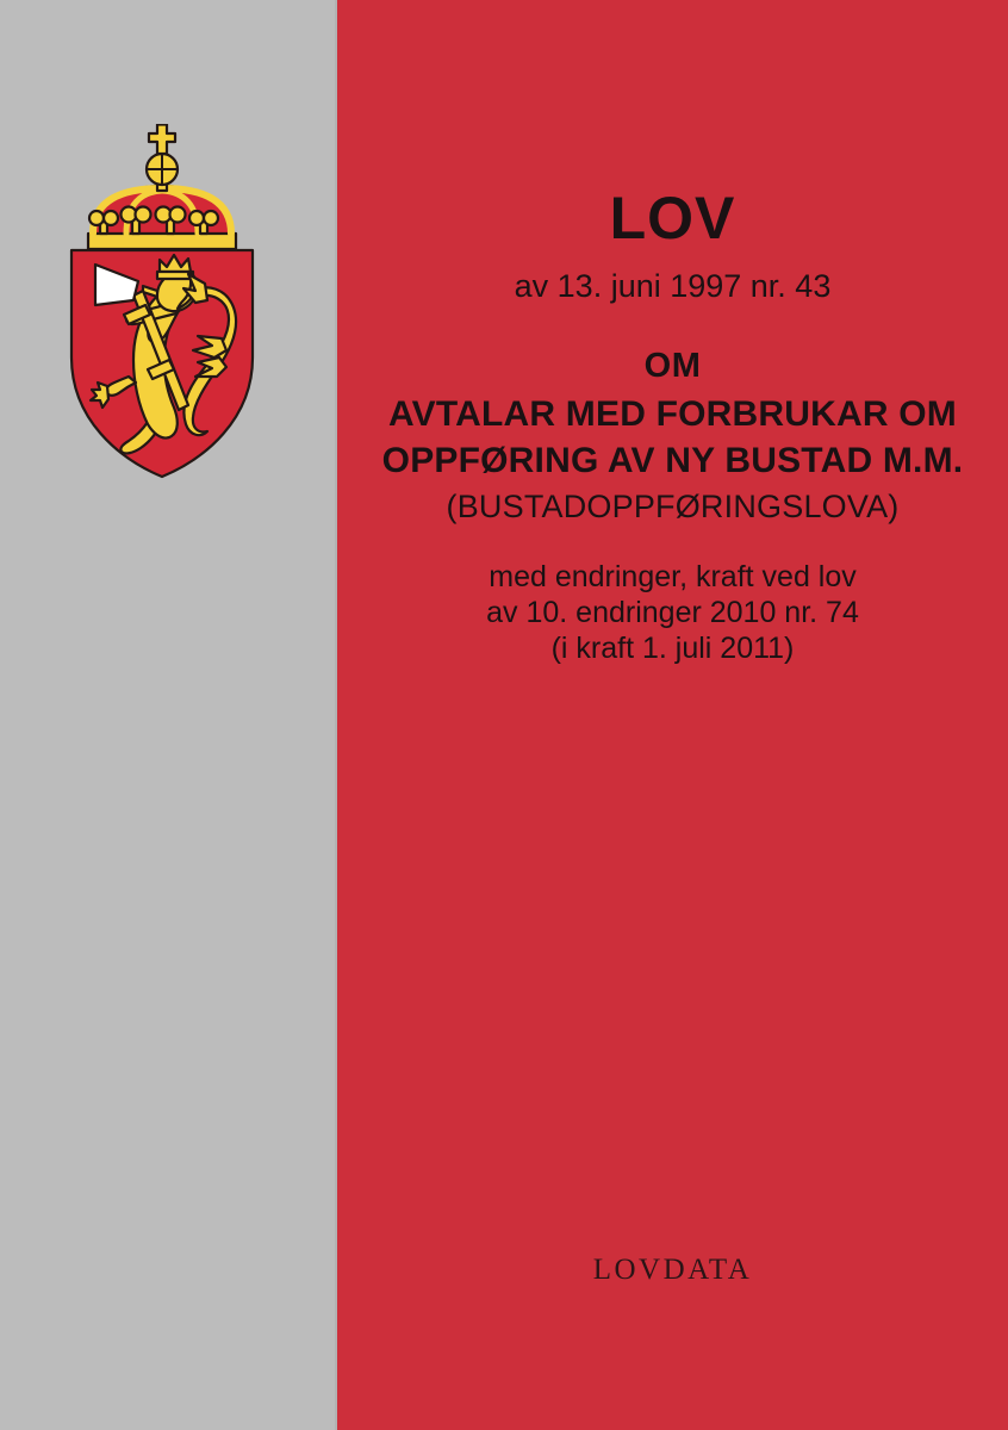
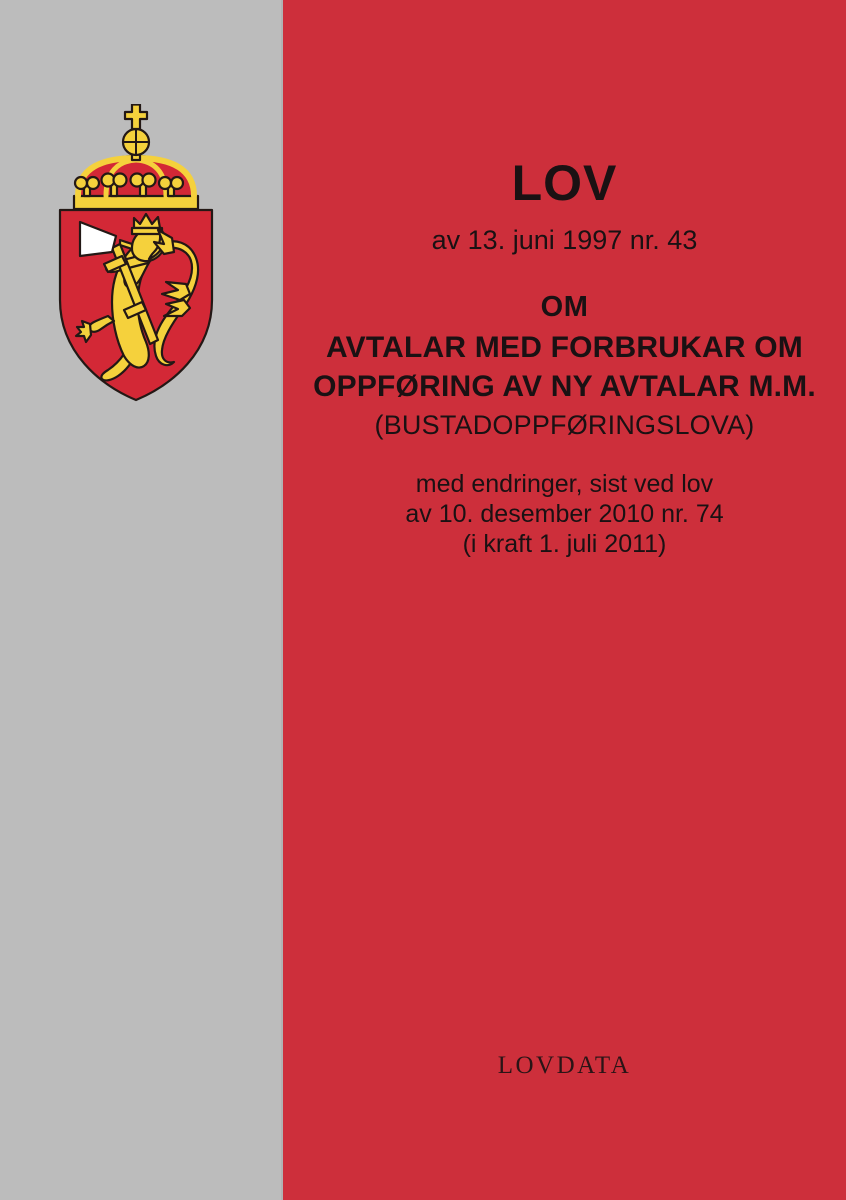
  LOV
  av 13. juni 1997 nr. 43
  OM
  AVTALAR MED FORBRUKAR OM
- OPPFØRING AV NY BUSTAD M.M.
+ OPPFØRING AV NY AVTALAR M.M.
  (BUSTADOPPFØRINGSLOVA)
- med endringer, kraft ved lov
+ med endringer, sist ved lov
- av 10. endringer 2010 nr. 74
+ av 10. desember 2010 nr. 74
  (i kraft 1. juli 2011)
  LOVDATA
